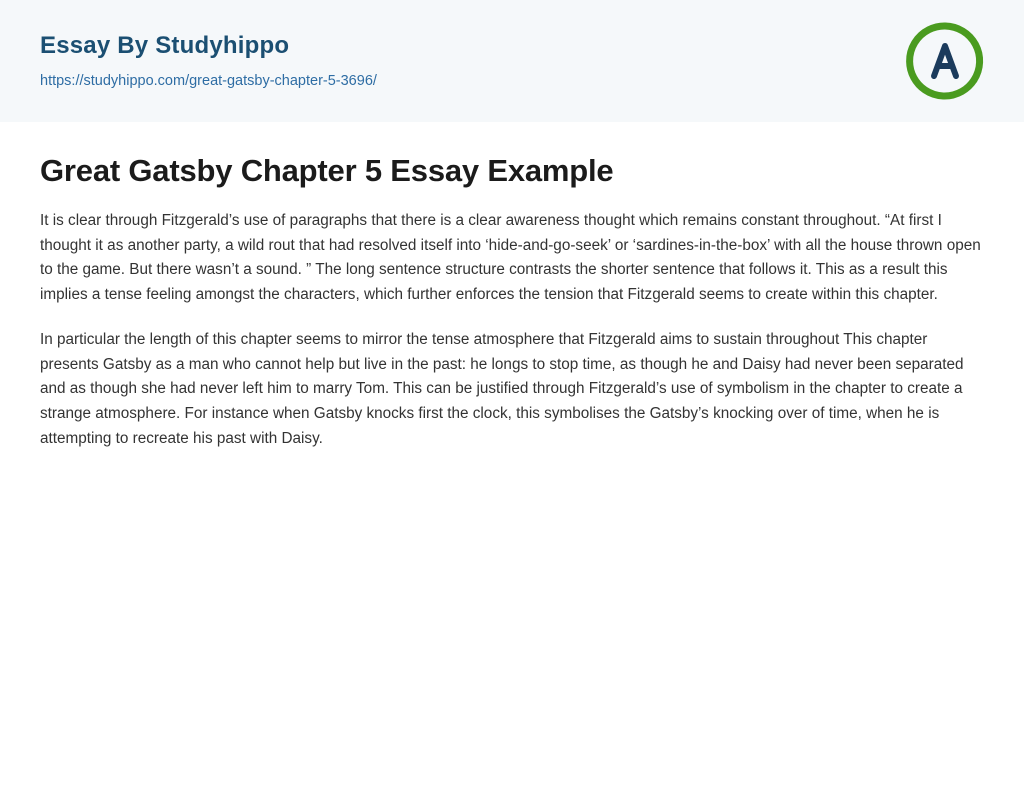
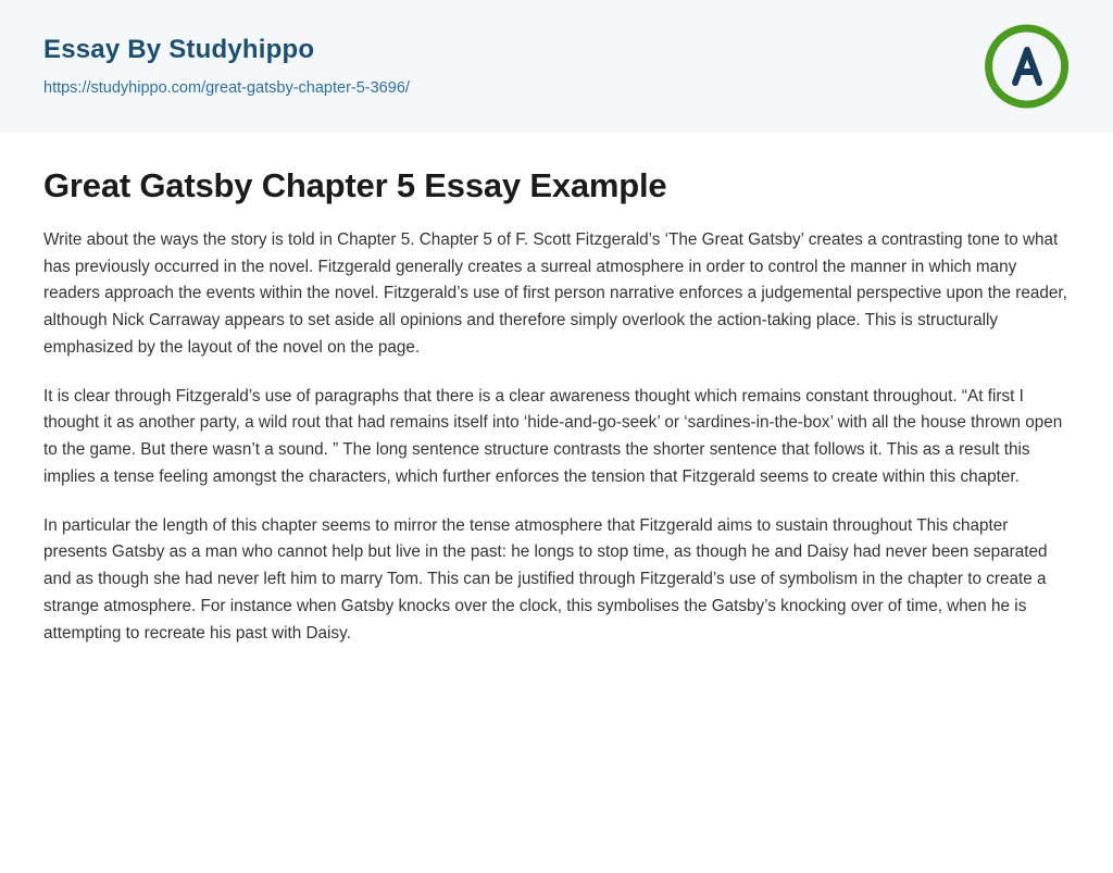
  Essay By Studyhippo
  https://studyhippo.com/great-gatsby-chapter-5-3696/
  Great Gatsby Chapter 5 Essay Example
+ Write about the ways the story is told in Chapter 5. Chapter 5 of F. Scott Fitzgerald’s ‘The Great Gatsby’ creates a contrasting tone to what has previously occurred in the novel. Fitzgerald generally creates a surreal atmosphere in order to control the manner in which many readers approach the events within the novel. Fitzgerald’s use of first person narrative enforces a judgemental perspective upon the reader, although Nick Carraway appears to set aside all opinions and therefore simply overlook the action-taking place. This is structurally emphasized by the layout of the novel on the page.
- It is clear through Fitzgerald’s use of paragraphs that there is a clear awareness thought which remains constant throughout. “At first I thought it as another party, a wild rout that had resolved itself into ‘hide-and-go-seek’ or ‘sardines-in-the-box’ with all the house thrown open to the game. But there wasn’t a sound. ” The long sentence structure contrasts the shorter sentence that follows it. This as a result this implies a tense feeling amongst the characters, which further enforces the tension that Fitzgerald seems to create within this chapter.
+ It is clear through Fitzgerald’s use of paragraphs that there is a clear awareness thought which remains constant throughout. “At first I thought it as another party, a wild rout that had remains itself into ‘hide-and-go-seek’ or ‘sardines-in-the-box’ with all the house thrown open to the game. But there wasn’t a sound. ” The long sentence structure contrasts the shorter sentence that follows it. This as a result this implies a tense feeling amongst the characters, which further enforces the tension that Fitzgerald seems to create within this chapter.
- In particular the length of this chapter seems to mirror the tense atmosphere that Fitzgerald aims to sustain throughout This chapter presents Gatsby as a man who cannot help but live in the past: he longs to stop time, as though he and Daisy had never been separated and as though she had never left him to marry Tom. This can be justified through Fitzgerald’s use of symbolism in the chapter to create a strange atmosphere. For instance when Gatsby knocks first the clock, this symbolises the Gatsby’s knocking over of time, when he is attempting to recreate his past with Daisy.
+ In particular the length of this chapter seems to mirror the tense atmosphere that Fitzgerald aims to sustain throughout This chapter presents Gatsby as a man who cannot help but live in the past: he longs to stop time, as though he and Daisy had never been separated and as though she had never left him to marry Tom. This can be justified through Fitzgerald’s use of symbolism in the chapter to create a strange atmosphere. For instance when Gatsby knocks over the clock, this symbolises the Gatsby’s knocking over of time, when he is attempting to recreate his past with Daisy.
